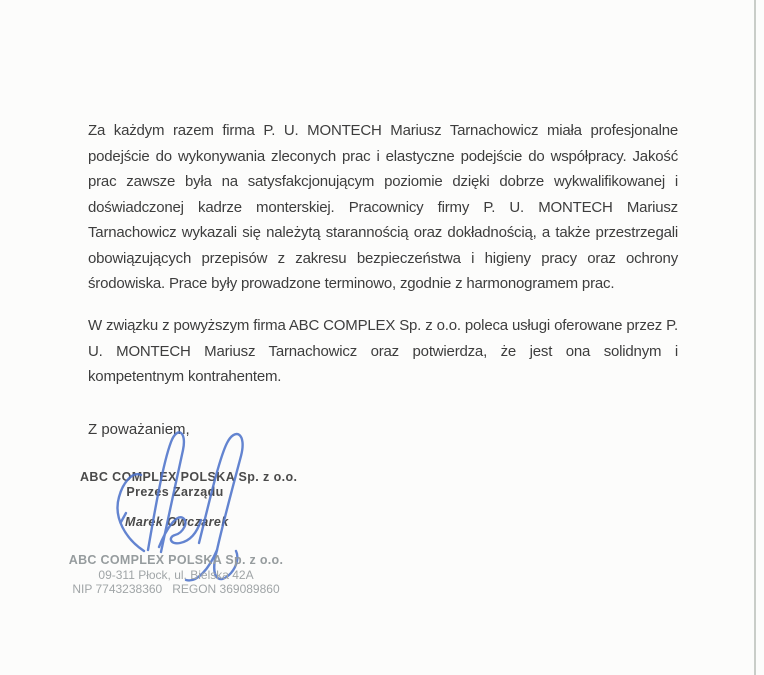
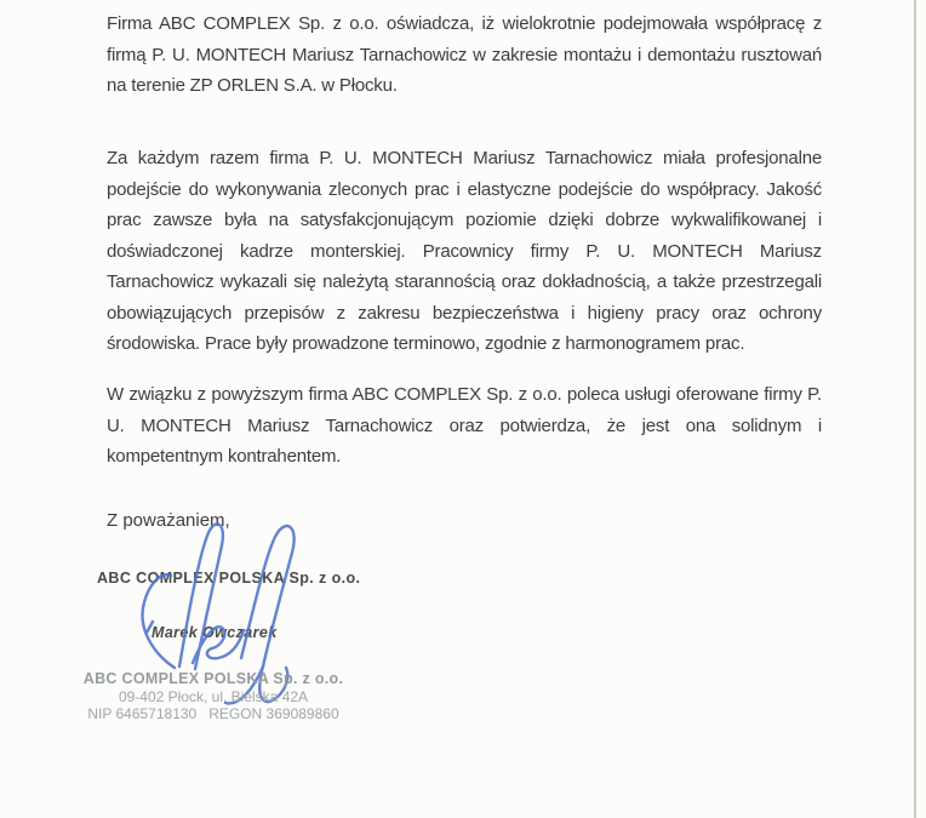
+ Firma ABC COMPLEX Sp. z o.o. oświadcza, iż wielokrotnie podejmowała współpracę z firmą P. U. MONTECH Mariusz Tarnachowicz w zakresie montażu i demontażu rusztowań na terenie ZP ORLEN S.A. w Płocku.
  Za każdym razem firma P. U. MONTECH Mariusz Tarnachowicz miała profesjonalne podejście do wykonywania zleconych prac i elastyczne podejście do współpracy. Jakość prac zawsze była na satysfakcjonującym poziomie dzięki dobrze wykwalifikowanej i doświadczonej kadrze monterskiej. Pracownicy firmy P. U. MONTECH Mariusz Tarnachowicz wykazali się należytą starannością oraz dokładnością, a także przestrzegali obowiązujących przepisów z zakresu bezpieczeństwa i higieny pracy oraz ochrony środowiska. Prace były prowadzone terminowo, zgodnie z harmonogramem prac.
- W związku z powyższym firma ABC COMPLEX Sp. z o.o. poleca usługi oferowane przez P. U. MONTECH Mariusz Tarnachowicz oraz potwierdza, że jest ona solidnym i kompetentnym kontrahentem.
+ W związku z powyższym firma ABC COMPLEX Sp. z o.o. poleca usługi oferowane firmy P. U. MONTECH Mariusz Tarnachowicz oraz potwierdza, że jest ona solidnym i kompetentnym kontrahentem.
  Z poważaniem,
  ABC COMPLEX POLSKA Sp. z o.o.
- Prezes Zarządu
  Marek Owczarek
  ABC COMPLEX POLSKA Sp. z o.o.
- 09-311 Płock, ul. Bielska 42A
+ 09-402 Płock, ul. Bielska 42A
- NIP 7743238360 REGON 369089860
+ NIP 6465718130 REGON 369089860
